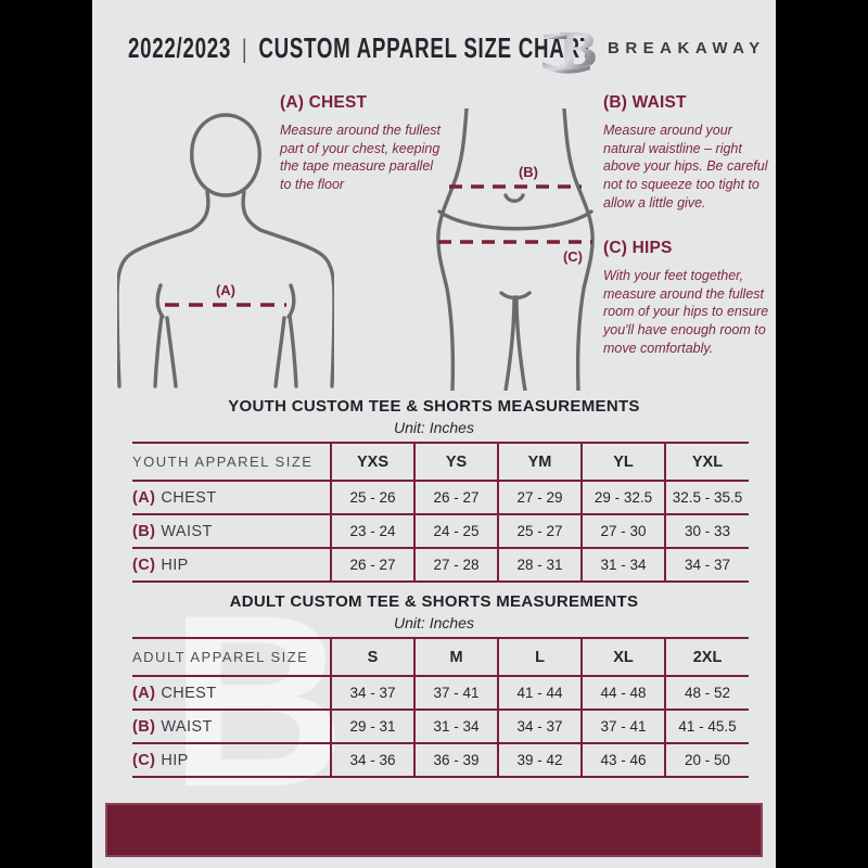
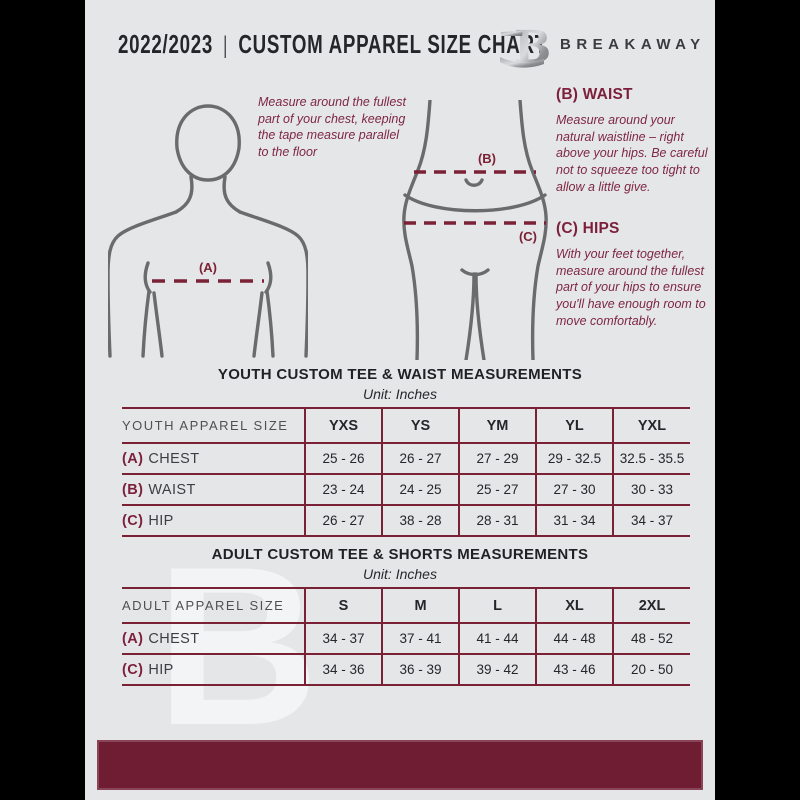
  2022/2023 | CUSTOM APPAREL SIZE CHART
  B
  BREAKAWAY
  (A)
  (B)
  (C)
- (A) CHEST
  Measure around the fullest part of your chest, keeping the tape measure parallel to the floor
  (B) WAIST
  Measure around your natural waistline – right above your hips. Be careful not to squeeze too tight to allow a little give.
  (C) HIPS
- With your feet together, measure around the fullest room of your hips to ensure you'll have enough room to move comfortably.
+ With your feet together, measure around the fullest part of your hips to ensure you'll have enough room to move comfortably.
  B
- YOUTH CUSTOM TEE & SHORTS MEASUREMENTS
+ YOUTH CUSTOM TEE & WAIST MEASUREMENTS
  Unit: Inches
  YOUTH APPAREL SIZE	YXS	YS	YM	YL	YXL
  (A) CHEST	25 - 26	26 - 27	27 - 29	29 - 32.5	32.5 - 35.5
  (B) WAIST	23 - 24	24 - 25	25 - 27	27 - 30	30 - 33
- (C) HIP	26 - 27	27 - 28	28 - 31	31 - 34	34 - 37
+ (C) HIP	26 - 27	38 - 28	28 - 31	31 - 34	34 - 37
  ADULT CUSTOM TEE & SHORTS MEASUREMENTS
  Unit: Inches
  ADULT APPAREL SIZE	S	M	L	XL	2XL
  (A) CHEST	34 - 37	37 - 41	41 - 44	44 - 48	48 - 52
- (B) WAIST	29 - 31	31 - 34	34 - 37	37 - 41	41 - 45.5
  (C) HIP	34 - 36	36 - 39	39 - 42	43 - 46	20 - 50
